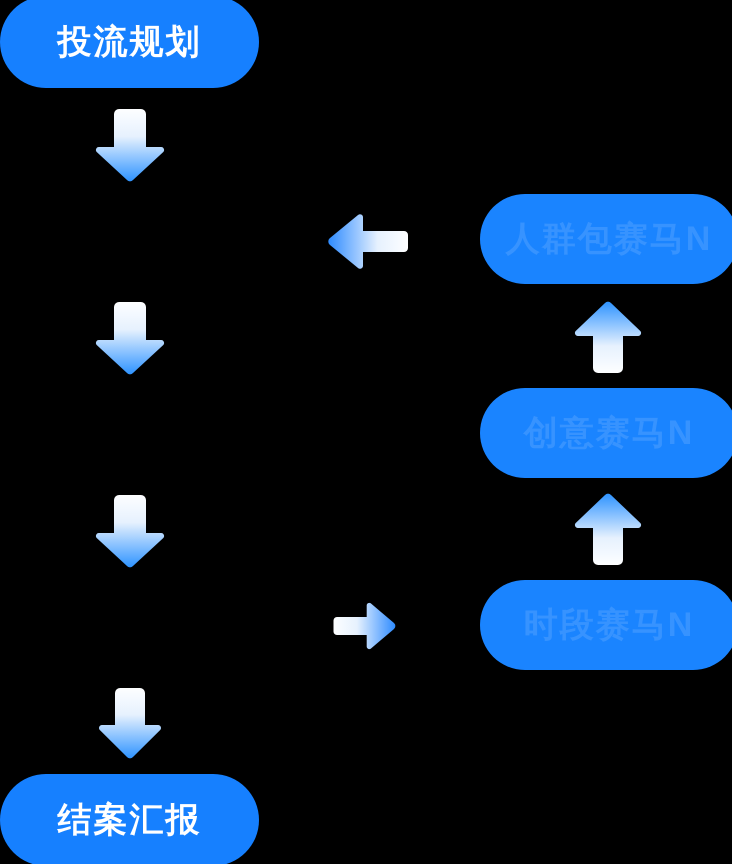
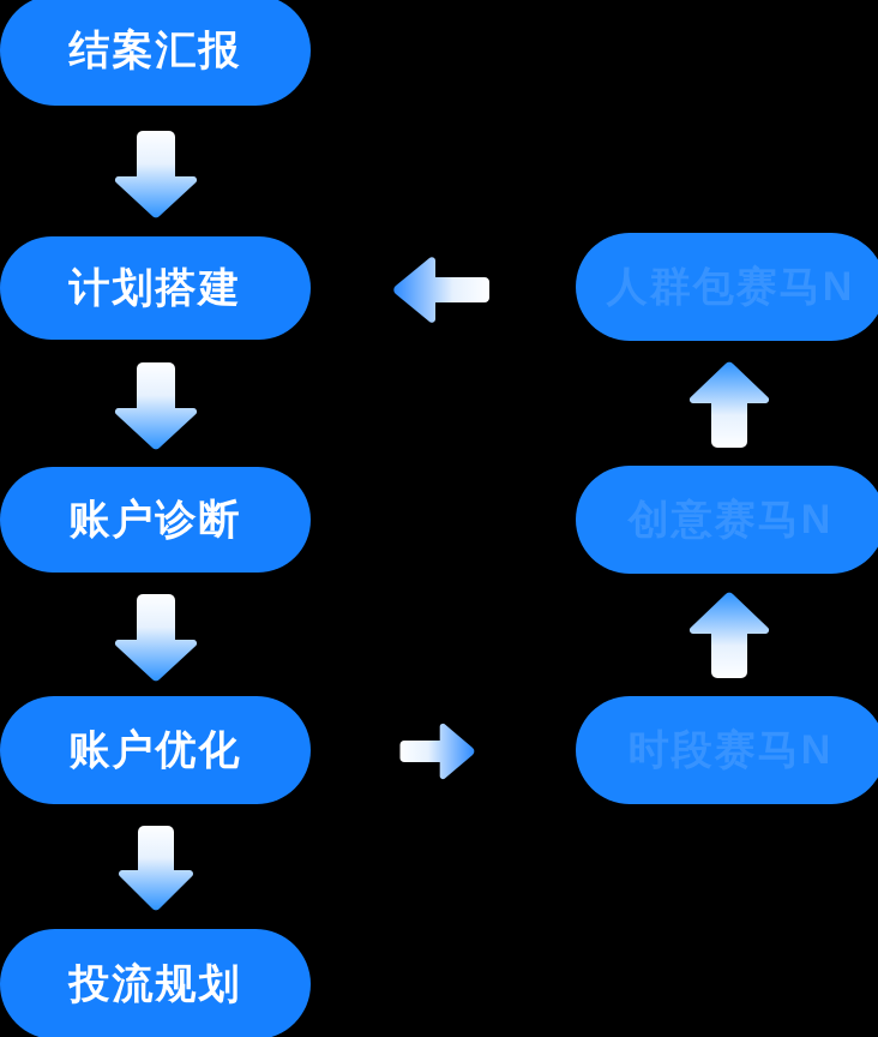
- 投流规划
+ 结案汇报
+ 计划搭建
+ 账户诊断
+ 账户优化
- 结案汇报
+ 投流规划
  人群包赛马N
  创意赛马N
  时段赛马N
